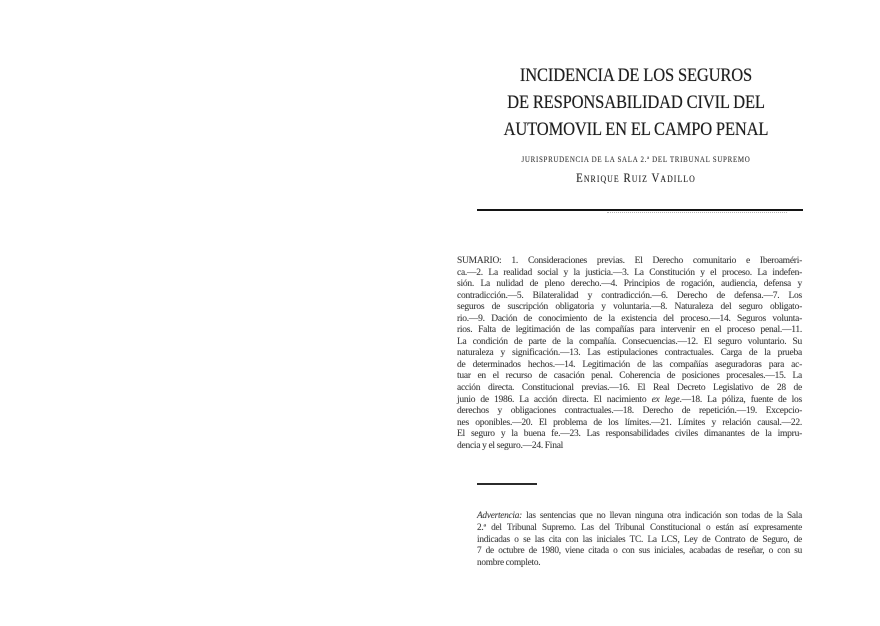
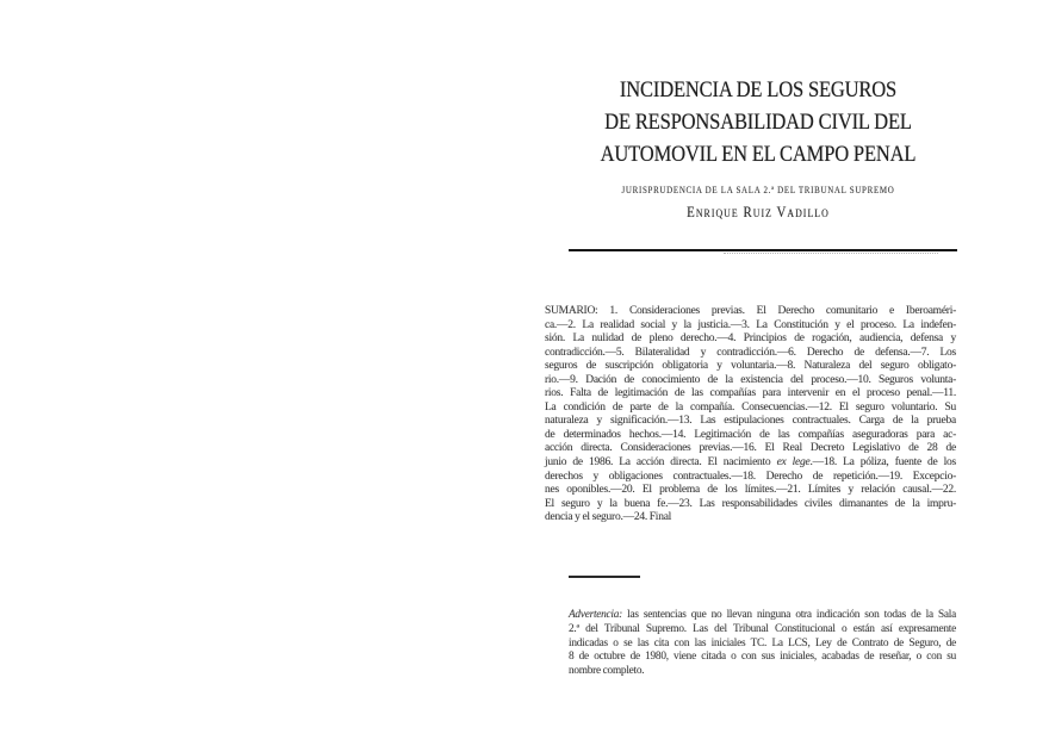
  INCIDENCIA DE LOS SEGUROS
  DE RESPONSABILIDAD CIVIL DEL
  AUTOMOVIL EN EL CAMPO PENAL
  JURISPRUDENCIA DE LA SALA 2.ª DEL TRIBUNAL SUPREMO
  Enrique Ruiz Vadillo
  SUMARIO: 1. Consideraciones previas. El Derecho comunitario e Iberoaméri-
  ca.—2. La realidad social y la justicia.—3. La Constitución y el proceso. La indefen-
  sión. La nulidad de pleno derecho.—4. Principios de rogación, audiencia, defensa y
  contradicción.—5. Bilateralidad y contradicción.—6. Derecho de defensa.—7. Los
  seguros de suscripción obligatoria y voluntaria.—8. Naturaleza del seguro obligato-
- rio.—9. Dación de conocimiento de la existencia del proceso.—14. Seguros volunta-
+ rio.—9. Dación de conocimiento de la existencia del proceso.—10. Seguros volunta-
  rios. Falta de legitimación de las compañías para intervenir en el proceso penal.—11.
  La condición de parte de la compañía. Consecuencias.—12. El seguro voluntario. Su
  naturaleza y significación.—13. Las estipulaciones contractuales. Carga de la prueba
  de determinados hechos.—14. Legitimación de las compañías aseguradoras para ac-
- tuar en el recurso de casación penal. Coherencia de posiciones procesales.—15. La
- acción directa. Constitucional previas.—16. El Real Decreto Legislativo de 28 de
+ acción directa. Consideraciones previas.—16. El Real Decreto Legislativo de 28 de
  junio de 1986. La acción directa. El nacimiento ex lege.—18. La póliza, fuente de los
  derechos y obligaciones contractuales.—18. Derecho de repetición.—19. Excepcio-
  nes oponibles.—20. El problema de los límites.—21. Límites y relación causal.—22.
  El seguro y la buena fe.—23. Las responsabilidades civiles dimanantes de la impru-
  dencia y el seguro.—24. Final
  Advertencia: las sentencias que no llevan ninguna otra indicación son todas de la Sala
  2.ª del Tribunal Supremo. Las del Tribunal Constitucional o están así expresamente
  indicadas o se las cita con las iniciales TC. La LCS, Ley de Contrato de Seguro, de
- 7 de octubre de 1980, viene citada o con sus iniciales, acabadas de reseñar, o con su
+ 8 de octubre de 1980, viene citada o con sus iniciales, acabadas de reseñar, o con su
  nombre completo.
